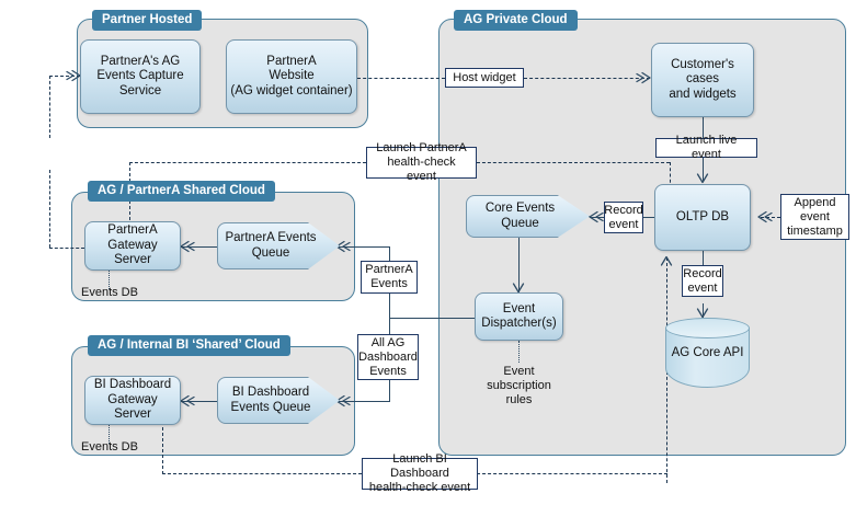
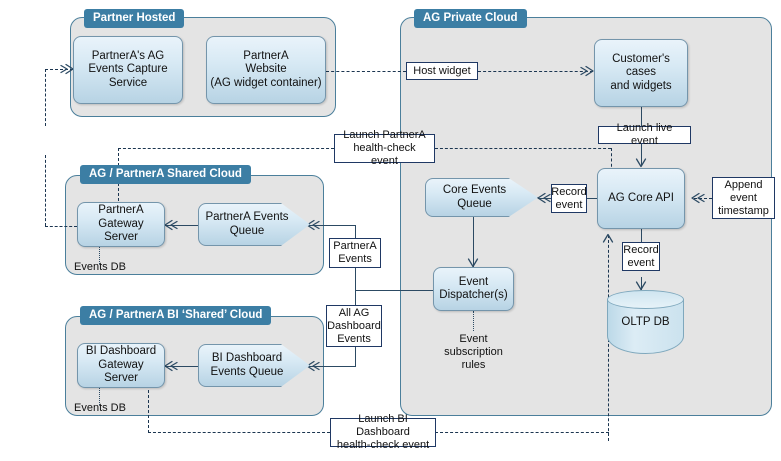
  Partner Hosted
  AG Private Cloud
  AG / PartnerA Shared Cloud
- AG / Internal BI ‘Shared’ Cloud
+ AG / PartnerA BI ‘Shared’ Cloud
  PartnerA's AG
  Events Capture
  Service
  PartnerA
  Website
  (AG widget container)
  Customer's
  cases
  and widgets
- OLTP DB
+ AG Core API
  Core Events
  Queue
  Event
  Dispatcher(s)
- AG Core API
+ OLTP DB
  PartnerA
  Gateway Server
  PartnerA Events
  Queue
  BI Dashboard
  Gateway Server
  BI Dashboard
  Events Queue
  Host widget
  Launch live event
  Record
  event
  Record
  event
  Append
  event
  timestamp
  Launch PartnerA
  health-check event
  PartnerA
  Events
  All AG
  Dashboard
  Events
  Launch BI Dashboard
  health-check event
  Events DB
  Events DB
  Event
  subscription
  rules
